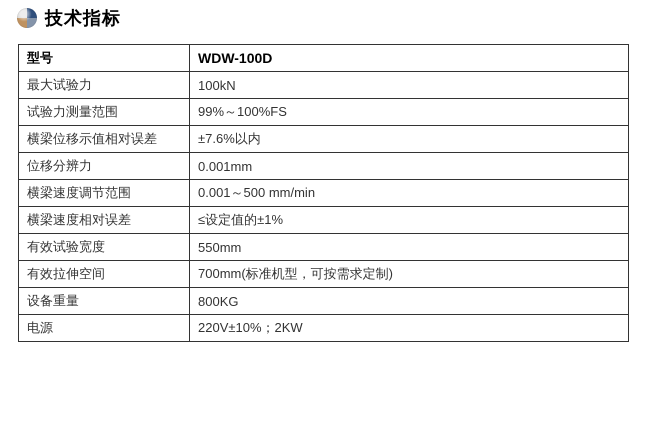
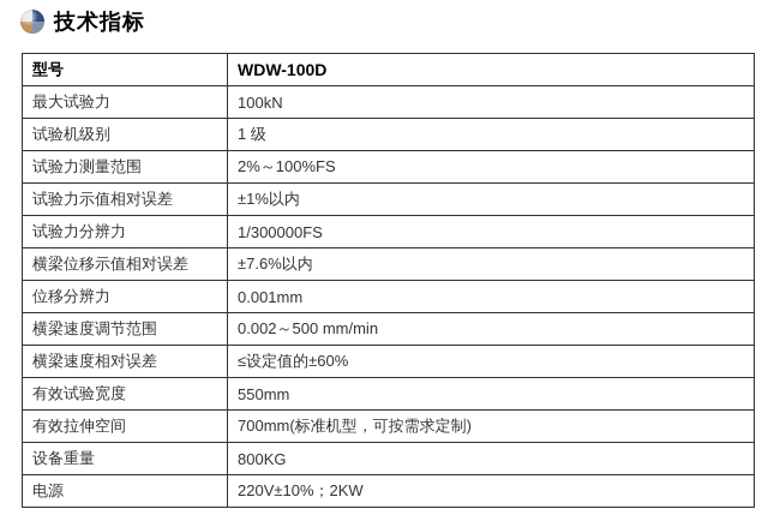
  技术指标
  型号	WDW-100D
  最大试验力	100kN
+ 试验机级别	1 级
- 试验力测量范围	99%～100%FS
+ 试验力测量范围	2%～100%FS
+ 试验力示值相对误差	±1%以内
+ 试验力分辨力	1/300000FS
  横梁位移示值相对误差	±7.6%以内
  位移分辨力	0.001mm
- 横梁速度调节范围	0.001～500 mm/min
+ 横梁速度调节范围	0.002～500 mm/min
- 横梁速度相对误差	≤设定值的±1%
+ 横梁速度相对误差	≤设定值的±60%
  有效试验宽度	550mm
  有效拉伸空间	700mm(标准机型，可按需求定制)
  设备重量	800KG
  电源	220V±10%；2KW
